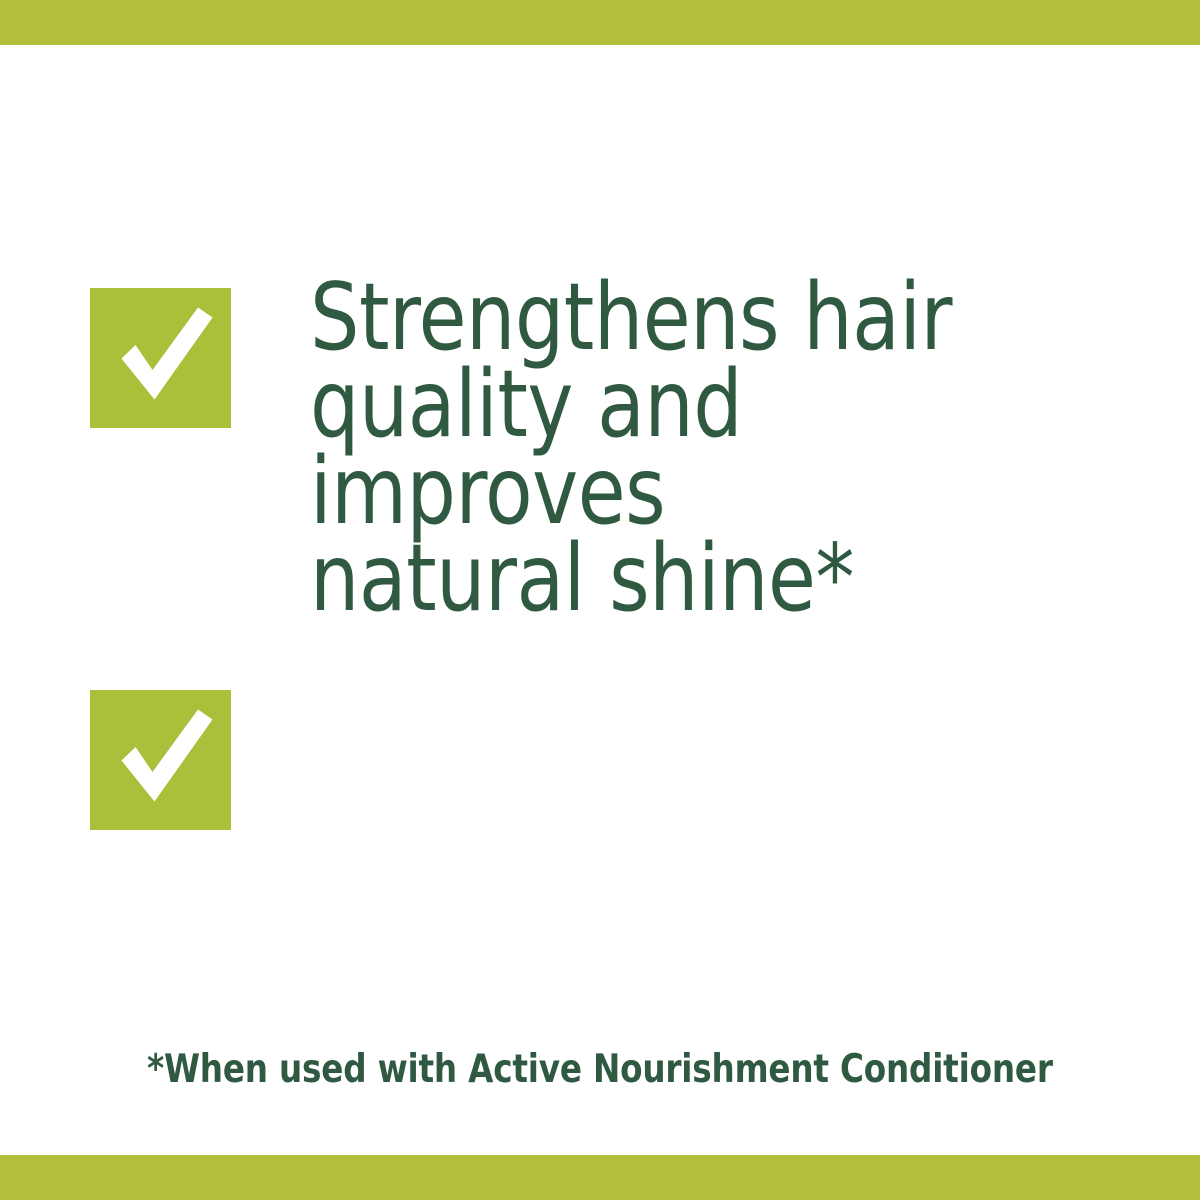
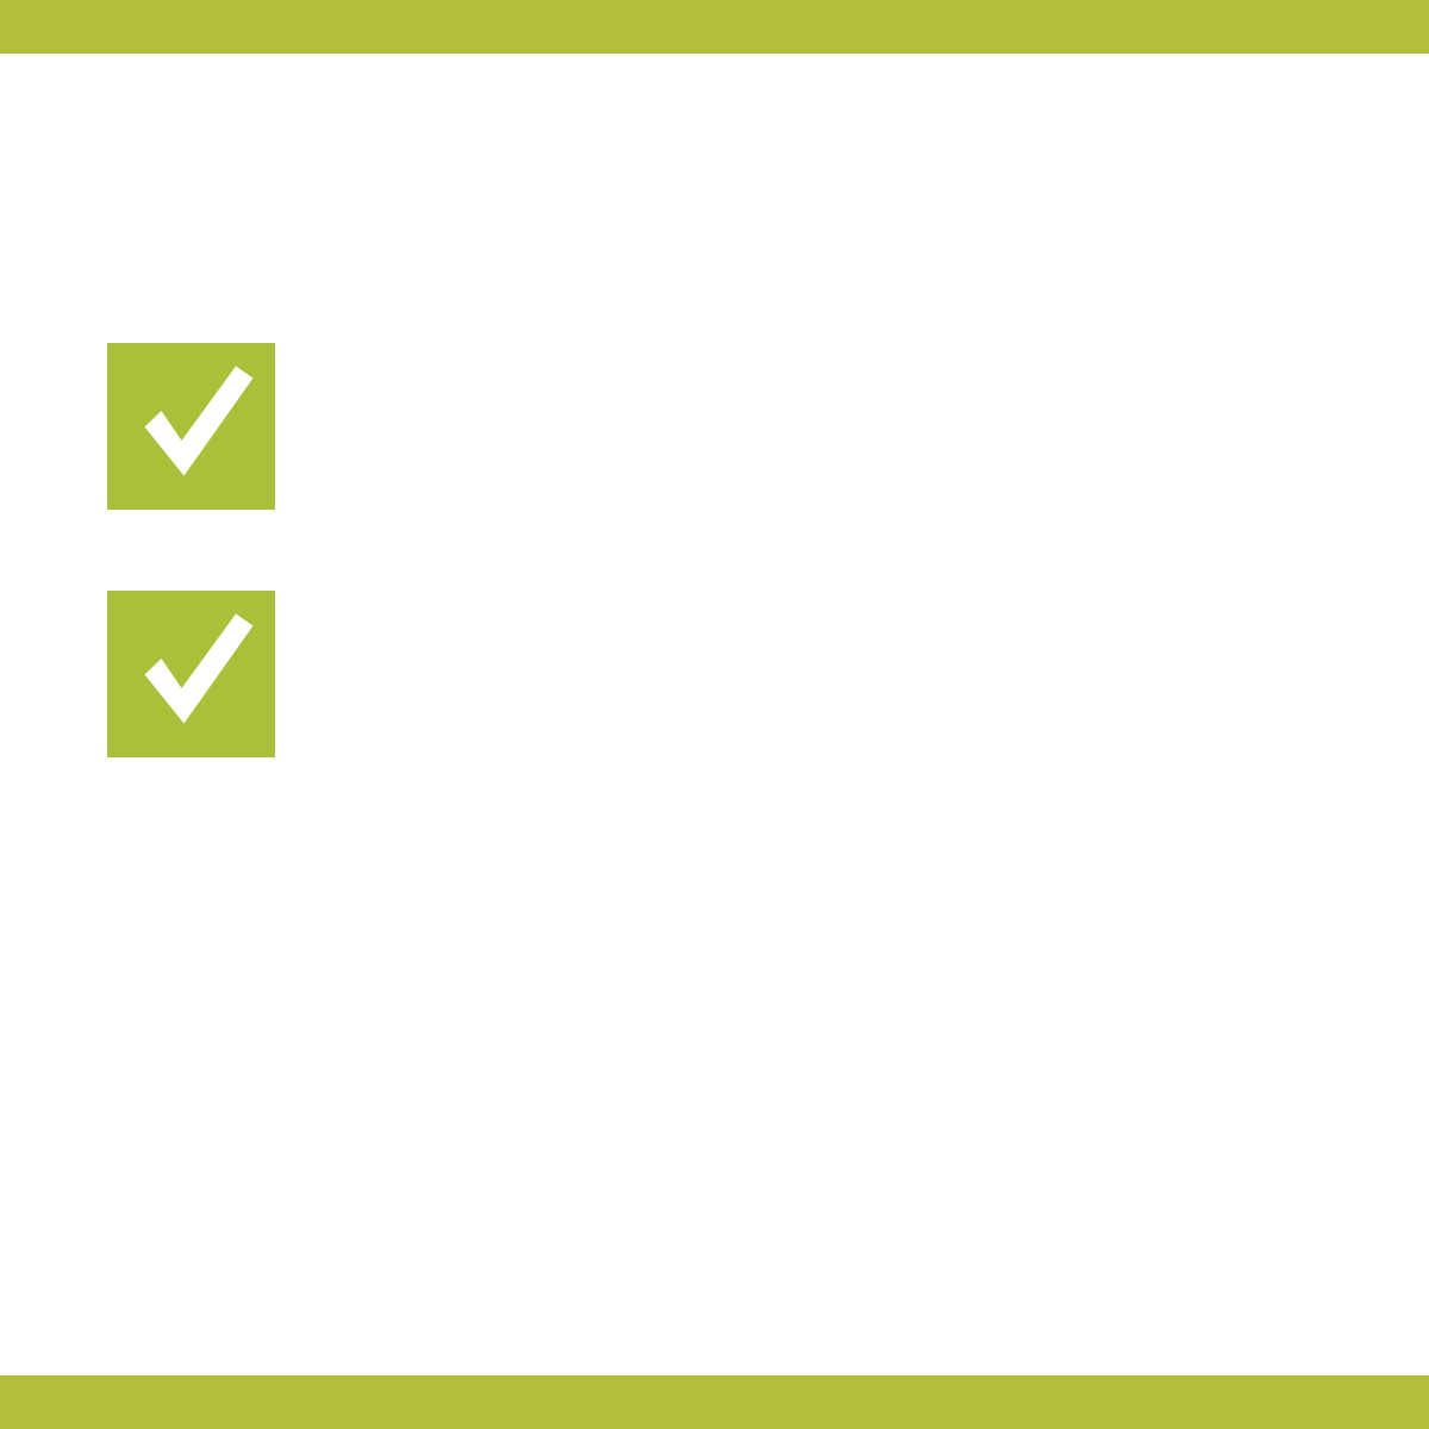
- Strengthens hair
- quality and improves
- natural shine*
- *When used with Active Nourishment Conditioner
